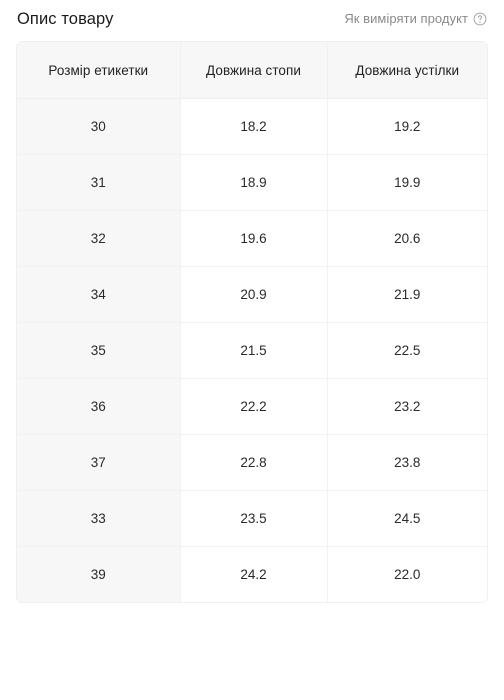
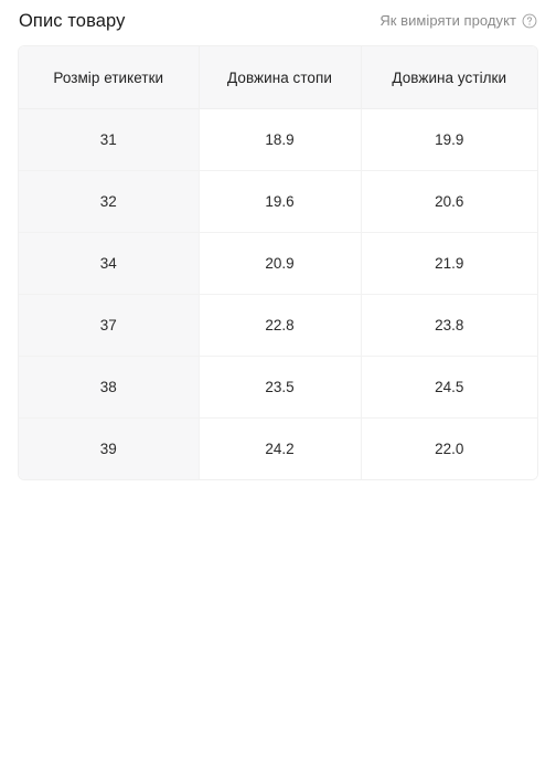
  Опис товару
  Як виміряти продукт
  Розмір етикетки	Довжина стопи	Довжина устілки
- 30	18.2	19.2
  31	18.9	19.9
  32	19.6	20.6
  34	20.9	21.9
- 35	21.5	22.5
- 36	22.2	23.2
  37	22.8	23.8
- 33	23.5	24.5
+ 38	23.5	24.5
  39	24.2	22.0
